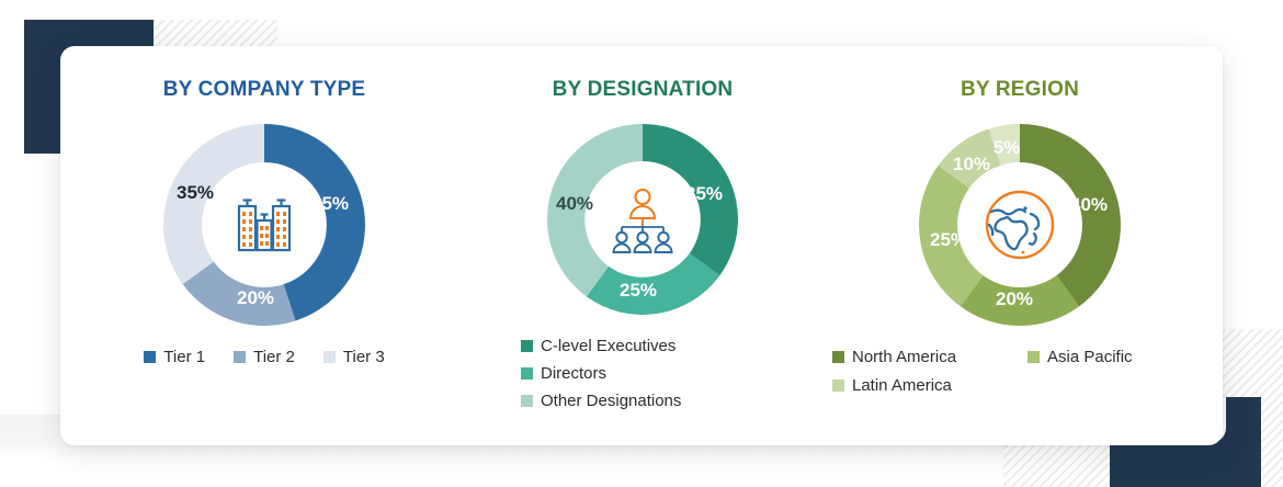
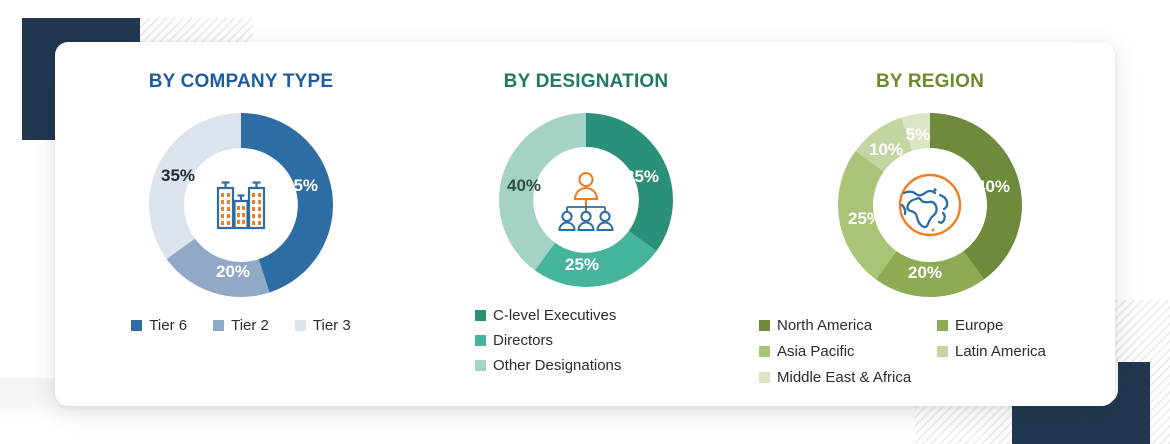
  BY COMPANY TYPE
  45%
  20%
  35%
- Tier 1
+ Tier 6
  Tier 2
  Tier 3
  BY DESIGNATION
  35%
  25%
  40%
  C-level Executives
  Directors
  Other Designations
  BY REGION
  40%
  20%
  25%
  10%
  5%
  North America
+ Europe
  Asia Pacific
  Latin America
+ Middle East & Africa
